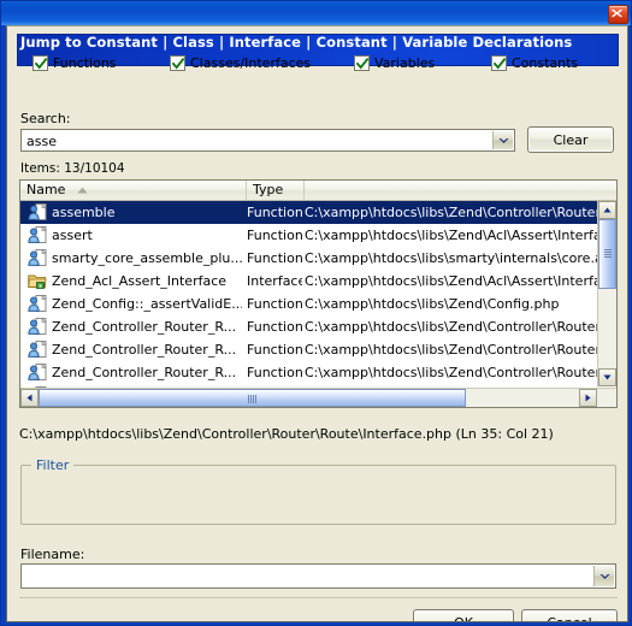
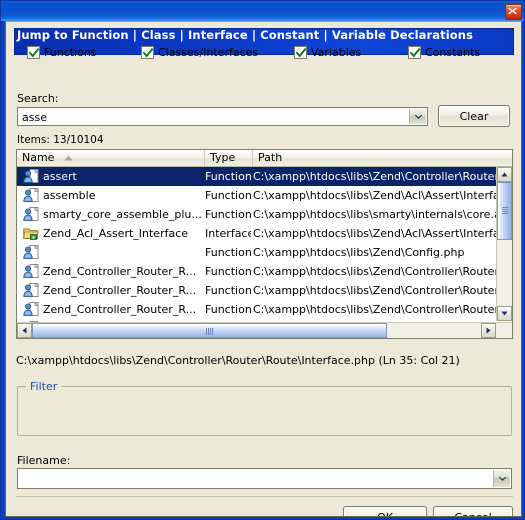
- Jump to Constant | Class | Interface | Constant | Variable Declarations
+ Jump to Function | Class | Interface | Constant | Variable Declarations
  Search:
  asse
  Clear
  Items: 13/10104
  Name
  Type
+ Path
- assemble
+ assert
  Function
  C:\xampp\htdocs\libs\Zend\Controller\Route
- assert
+ assemble
  Function
  C:\xampp\htdocs\libs\Zend\Acl\Assert\Interf
  smarty_core_assemble_plu...
  Function
  C:\xampp\htdocs\libs\smarty\internals\core.
  Zend_Acl_Assert_Interface
  Interface
  C:\xampp\htdocs\libs\Zend\Acl\Assert\Interf
- Zend_Config::_assertValidE...
  Function
  C:\xampp\htdocs\libs\Zend\Config.php
  Zend_Controller_Router_R...
  Function
  C:\xampp\htdocs\libs\Zend\Controller\Route
  Zend_Controller_Router_R...
  Function
  C:\xampp\htdocs\libs\Zend\Controller\Route
  Zend_Controller_Router_R...
  Function
  C:\xampp\htdocs\libs\Zend\Controller\Route
  C:\xampp\htdocs\libs\Zend\Controller\Router\Route\Interface.php (Ln 35: Col 21)
  Filter
  Functions
  Classes/Interfaces
  Variables
  Constants
  Filename:
